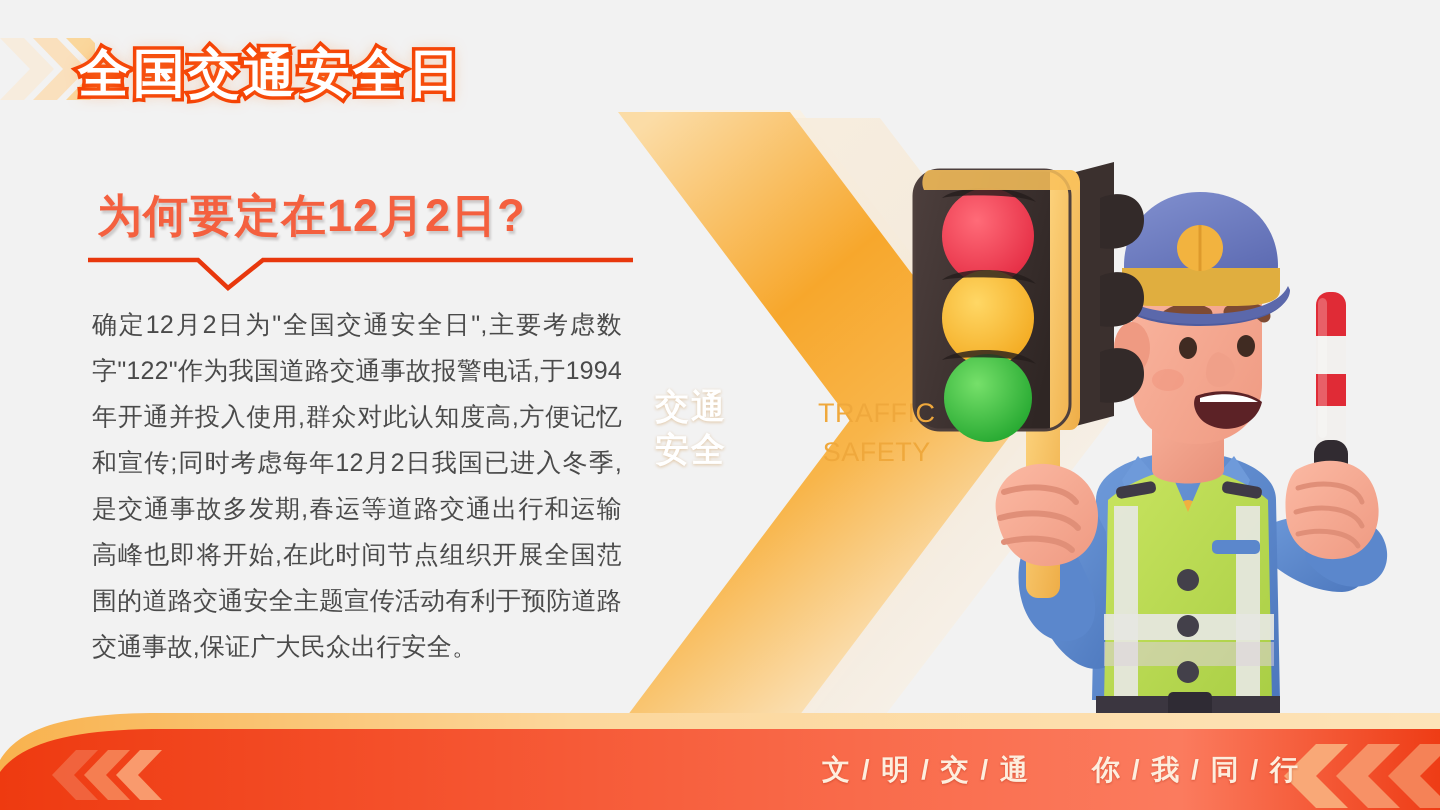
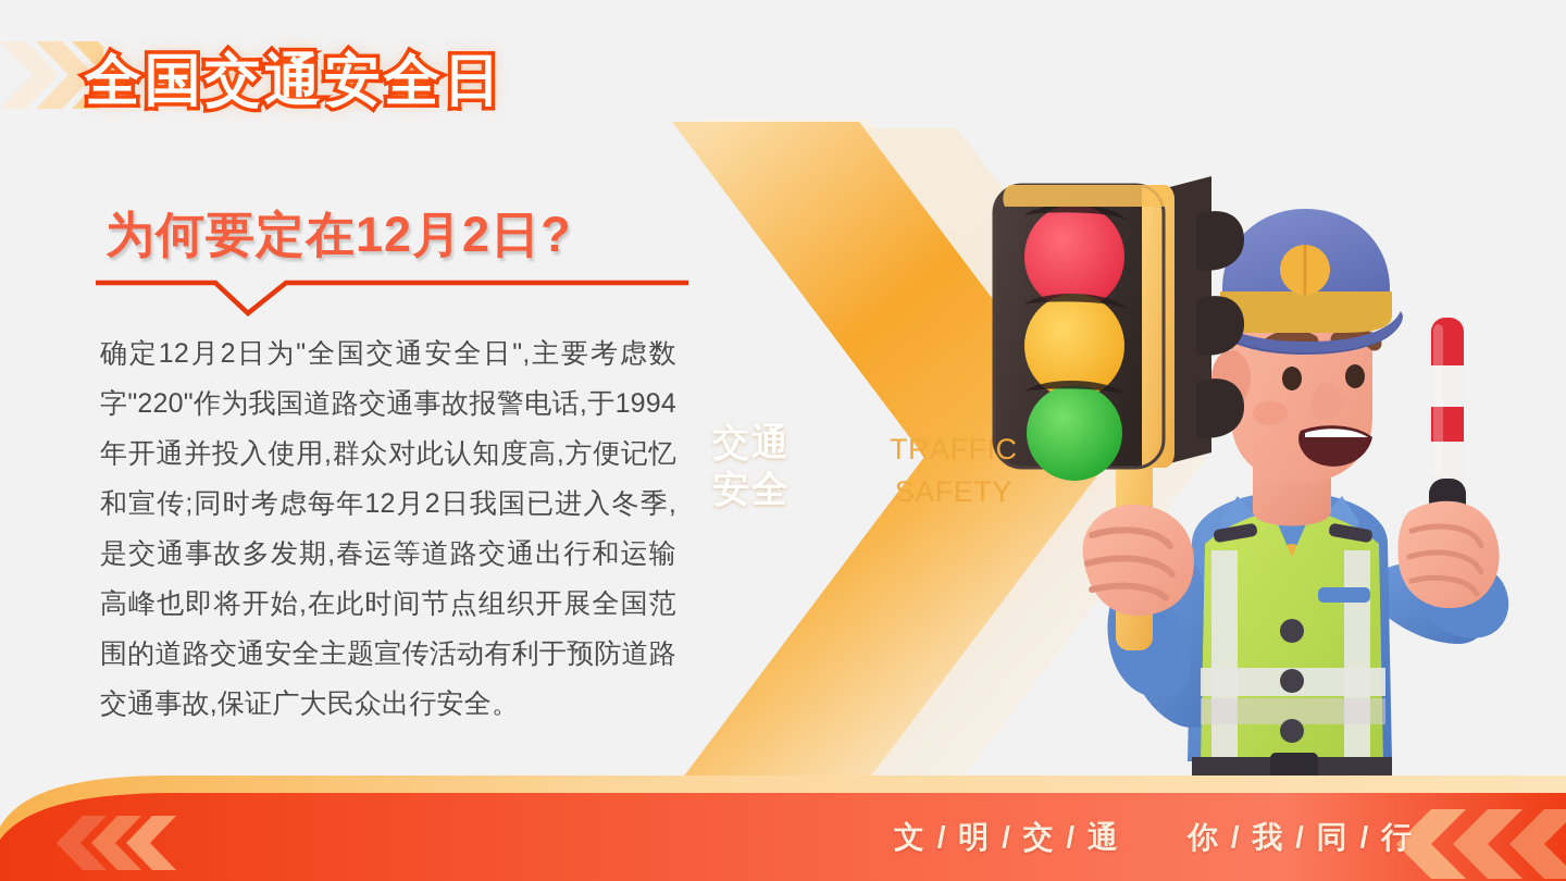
  全国交通安全日
  交通
  安全
  TRAFFIC
  SAFETY
  为何要定在12月2日?
- 确定12月2日为"全国交通安全日",主要考虑数字"122"作为我国道路交通事故报警电话,于1994年开通并投入使用,群众对此认知度高,方便记忆和宣传;同时考虑每年12月2日我国已进入冬季,是交通事故多发期,春运等道路交通出行和运输高峰也即将开始,在此时间节点组织开展全国范围的道路交通安全主题宣传活动有利于预防道路交通事故,保证广大民众出行安全。
+ 确定12月2日为"全国交通安全日",主要考虑数字"220"作为我国道路交通事故报警电话,于1994年开通并投入使用,群众对此认知度高,方便记忆和宣传;同时考虑每年12月2日我国已进入冬季,是交通事故多发期,春运等道路交通出行和运输高峰也即将开始,在此时间节点组织开展全国范围的道路交通安全主题宣传活动有利于预防道路交通事故,保证广大民众出行安全。
  文 / 明 / 交 / 通
  你 / 我 / 同 / 行
